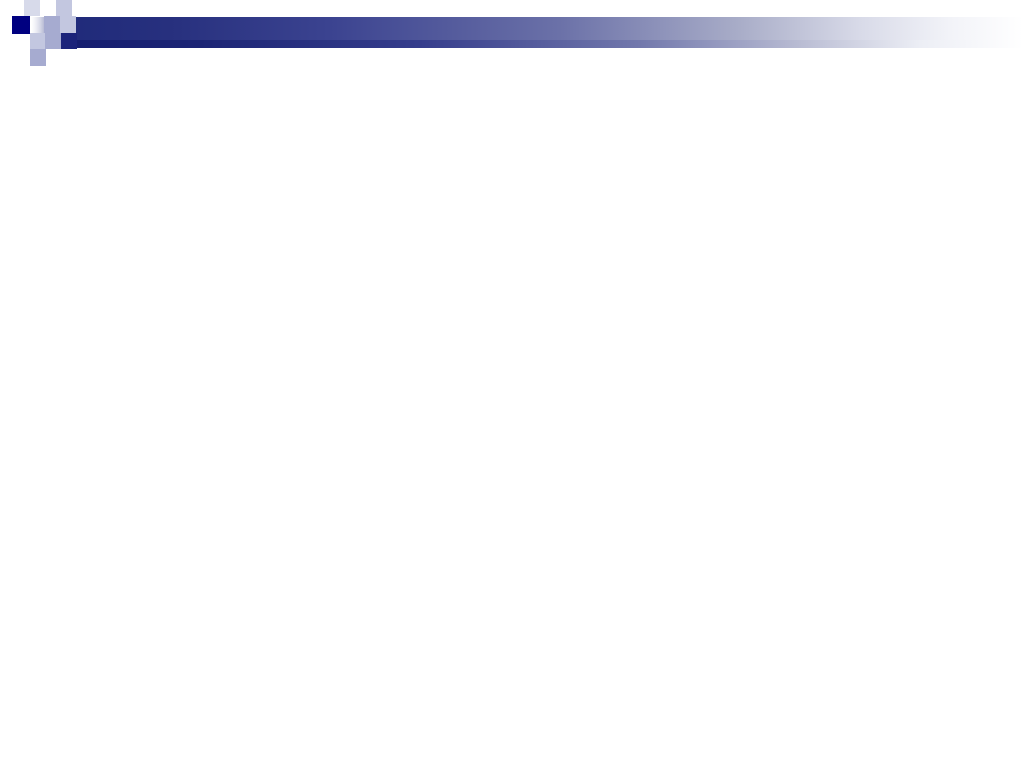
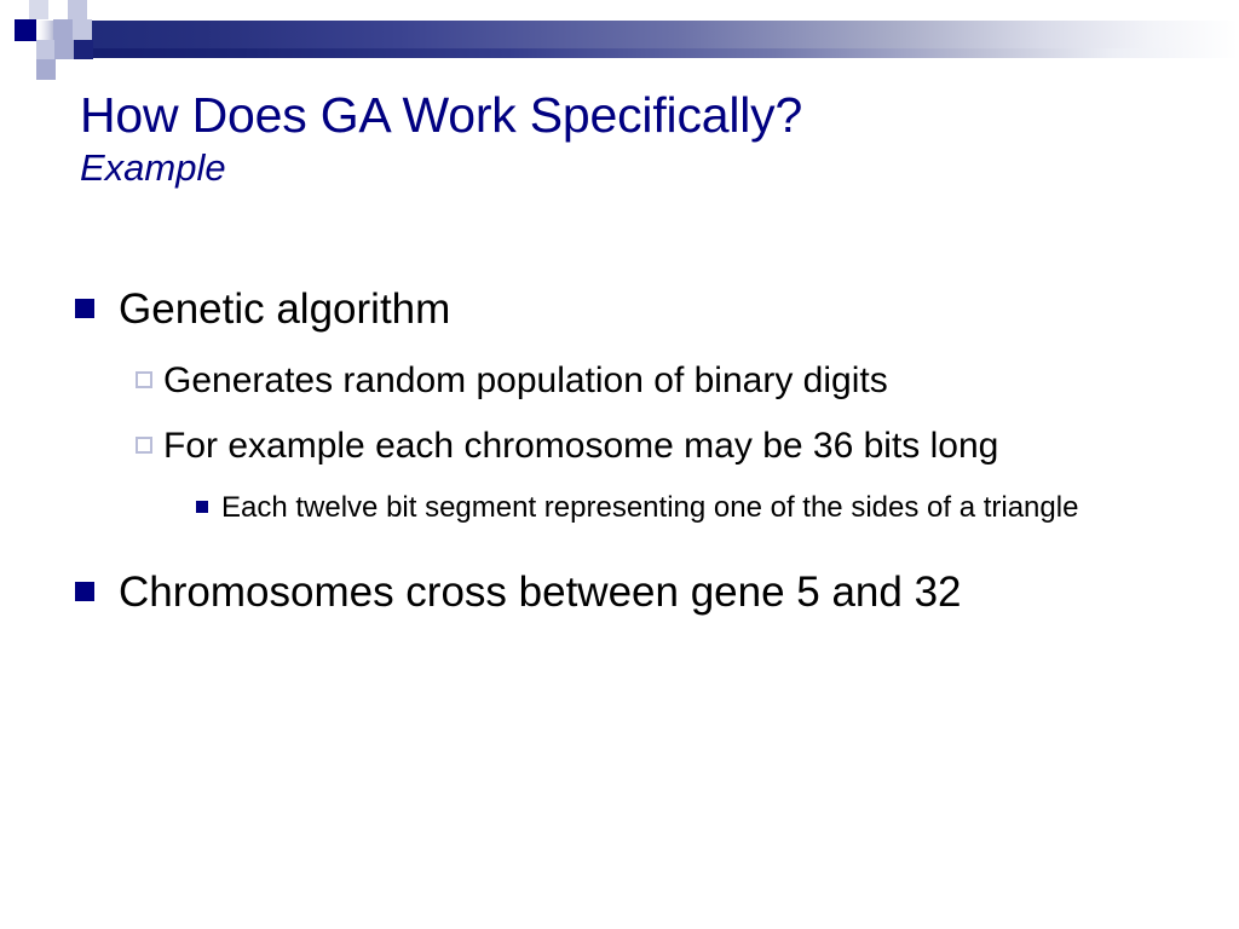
+ How Does GA Work Specifically?
+ Example
+ Genetic algorithm
+ Generates random population of binary digits
+ For example each chromosome may be 36 bits long
+ Each twelve bit segment representing one of the sides of a triangle
+ Chromosomes cross between gene 5 and 32
